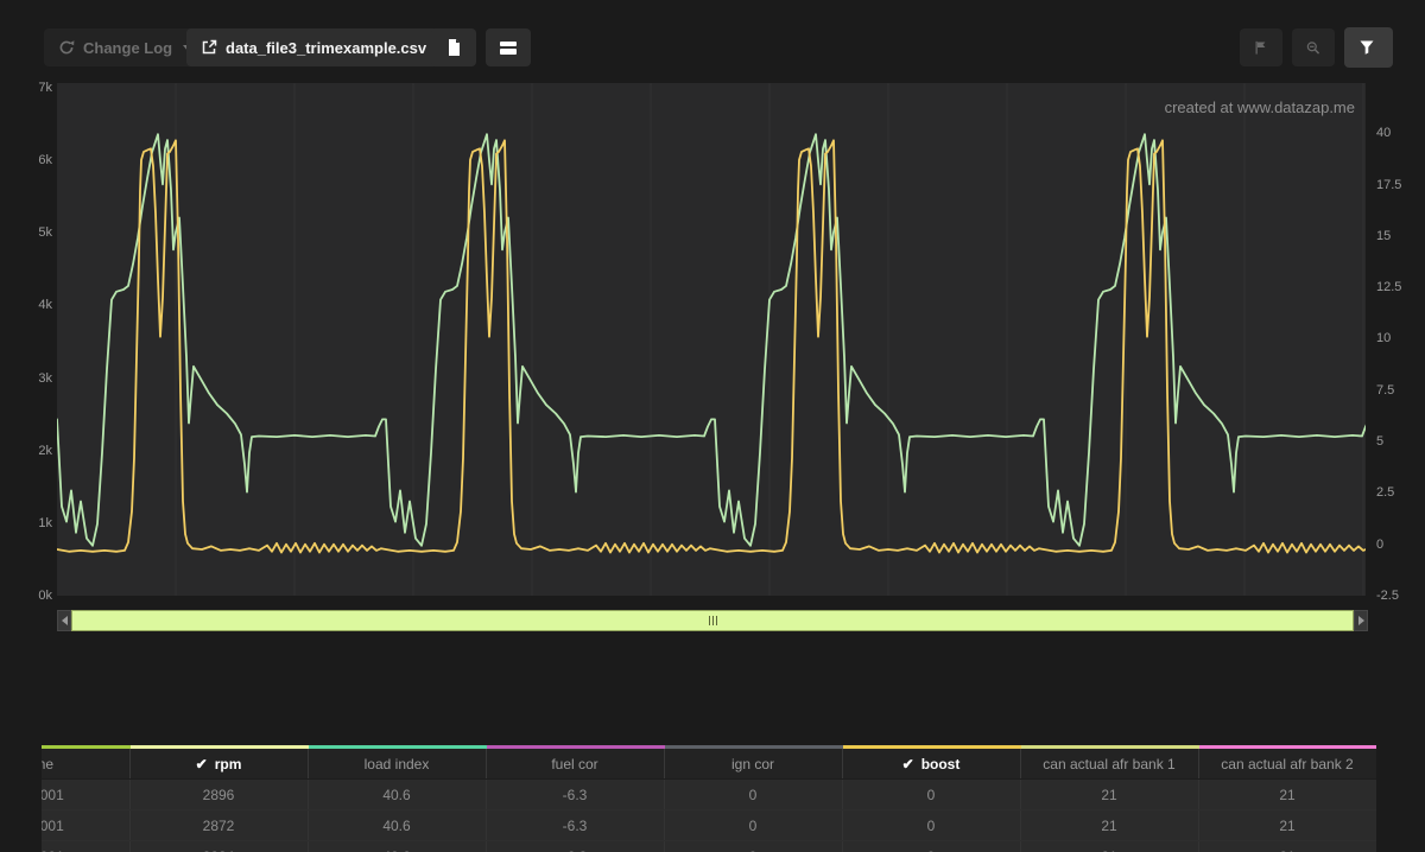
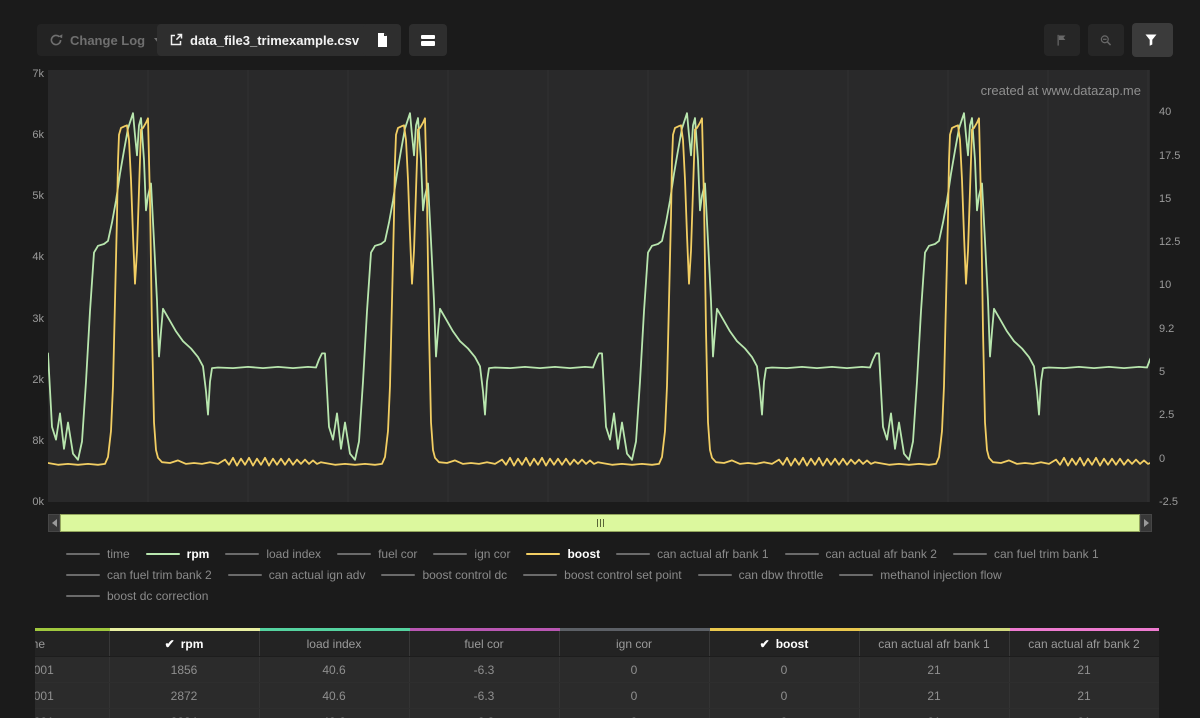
  Change Log
  data_file3_trimexample.csv
  created at www.datazap.me
  0k
- 1k
+ 8k
  2k
  3k
  4k
  5k
  6k
  7k
  -2.5
  0
  2.5
  5
- 7.5
+ 9.2
  10
  12.5
  15
  17.5
  40
+ time
+ rpm
+ load index
+ fuel cor
+ ign cor
+ boost
+ can actual afr bank 1
+ can actual afr bank 2
+ can fuel trim bank 1
+ can fuel trim bank 2
+ can actual ign adv
+ boost control dc
+ boost control set point
+ can dbw throttle
+ methanol injection flow
+ boost dc correction
  e	✔ rpm	load index	fuel cor	ign cor	✔ boost	can actual afr bank 1	can actual afr bank 2
- 001	2896	40.6	-6.3	0	0	21	21
+ 001	1856	40.6	-6.3	0	0	21	21
  001	2872	40.6	-6.3	0	0	21	21
